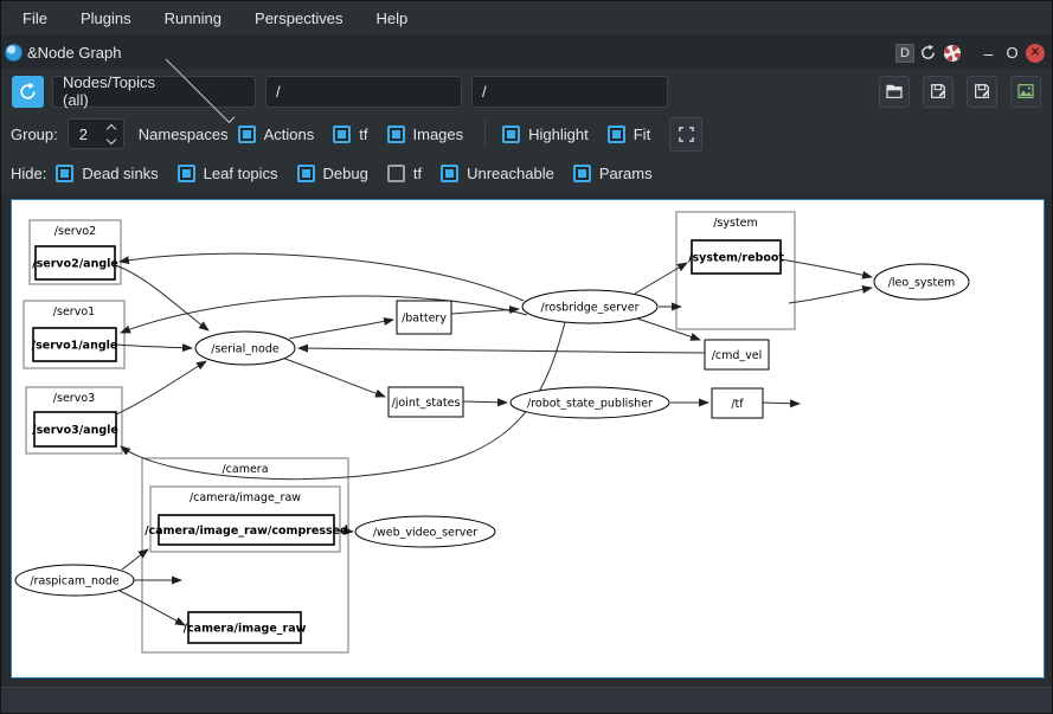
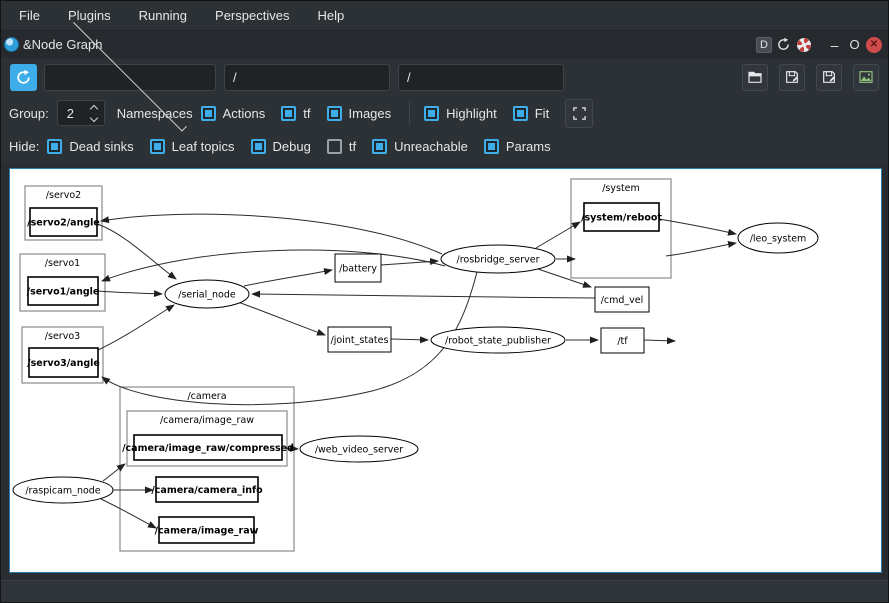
  File
  Plugins
  Running
  Perspectives
  Help
  &Node Graph
  D
  –
  O
  ✕
- Nodes/Topics (all)
  /
  /
  Group:
  2
  Namespaces
  Actions
  tf
  Images
  Highlight
  Fit
  Hide:
  Dead sinks
  Leaf topics
  Debug
  tf
  Unreachable
  Params
  /servo2
  /servo1
  /servo3
  /system
  /camera
  /camera/image_raw
  /servo2/angle
  /servo1/angle
  /servo3/angle
  /system/reboot
  /camera/image_raw/compressed
+ /camera/camera_info
  /camera/image_raw
  /battery
  /joint_states
  /cmd_vel
  /tf
  /serial_node
  /rosbridge_server
  /leo_system
  /robot_state_publisher
  /raspicam_node
  /web_video_server
